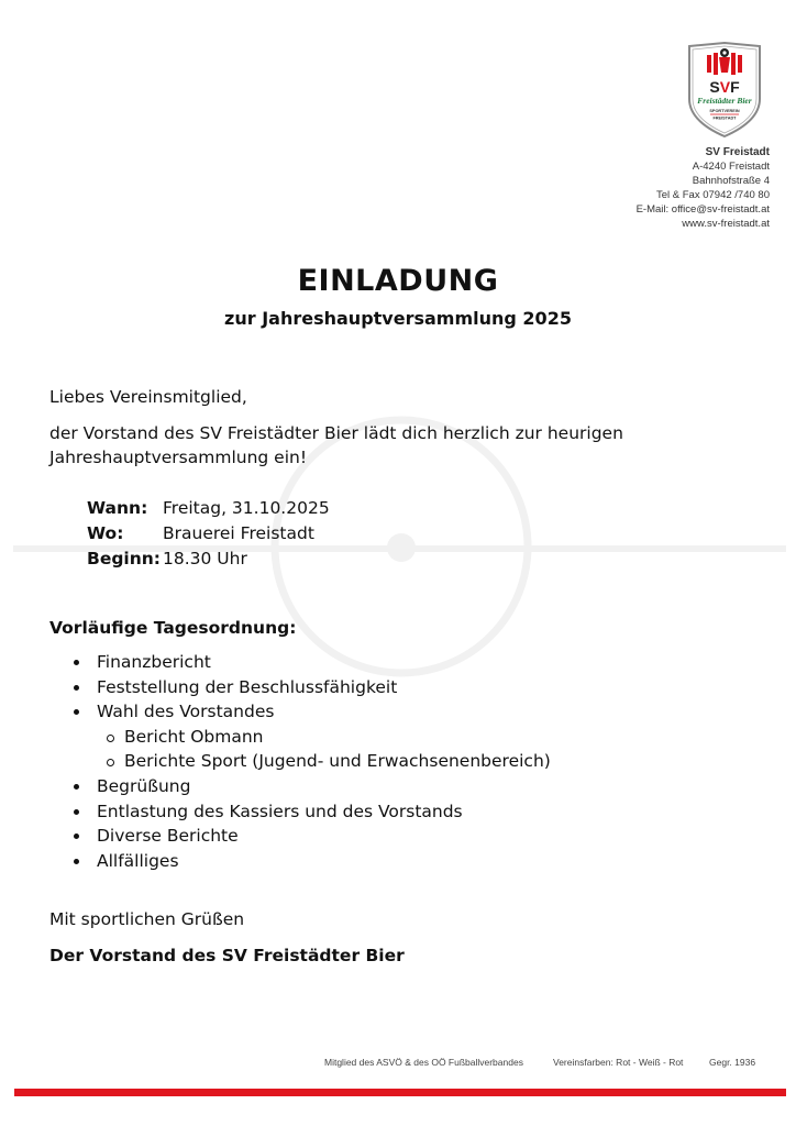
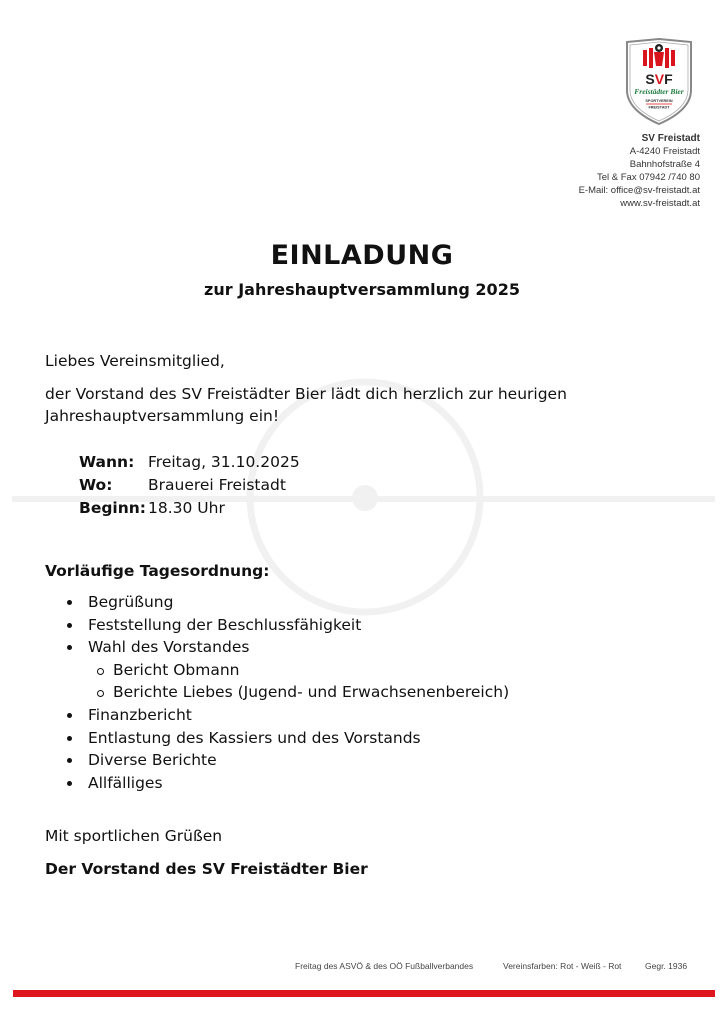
  SVF
  Freistädter Bier
  SV Freistadt
  A-4240 Freistadt
  Bahnhofstraße 4
  Tel & Fax 07942 /740 80
  E-Mail: office@sv-freistadt.at
  www.sv-freistadt.at
  EINLADUNG
  zur Jahreshauptversammlung 2025
  Liebes Vereinsmitglied,
  der Vorstand des SV Freistädter Bier lädt dich herzlich zur heurigen
  Jahreshauptversammlung ein!
  Wann:
  Freitag, 31.10.2025
  Wo:
  Brauerei Freistadt
  Beginn:
  18.30 Uhr
  Vorläufige Tagesordnung:
- Finanzbericht
+ Begrüßung
  Feststellung der Beschlussfähigkeit
  Wahl des Vorstandes
  Bericht Obmann
- Berichte Sport (Jugend- und Erwachsenenbereich)
+ Berichte Liebes (Jugend- und Erwachsenenbereich)
- Begrüßung
+ Finanzbericht
  Entlastung des Kassiers und des Vorstands
  Diverse Berichte
  Allfälliges
  Mit sportlichen Grüßen
  Der Vorstand des SV Freistädter Bier
- Mitglied des ASVÖ & des OÖ Fußballverbandes
+ Freitag des ASVÖ & des OÖ Fußballverbandes
  Vereinsfarben: Rot - Weiß - Rot
  Gegr. 1936
